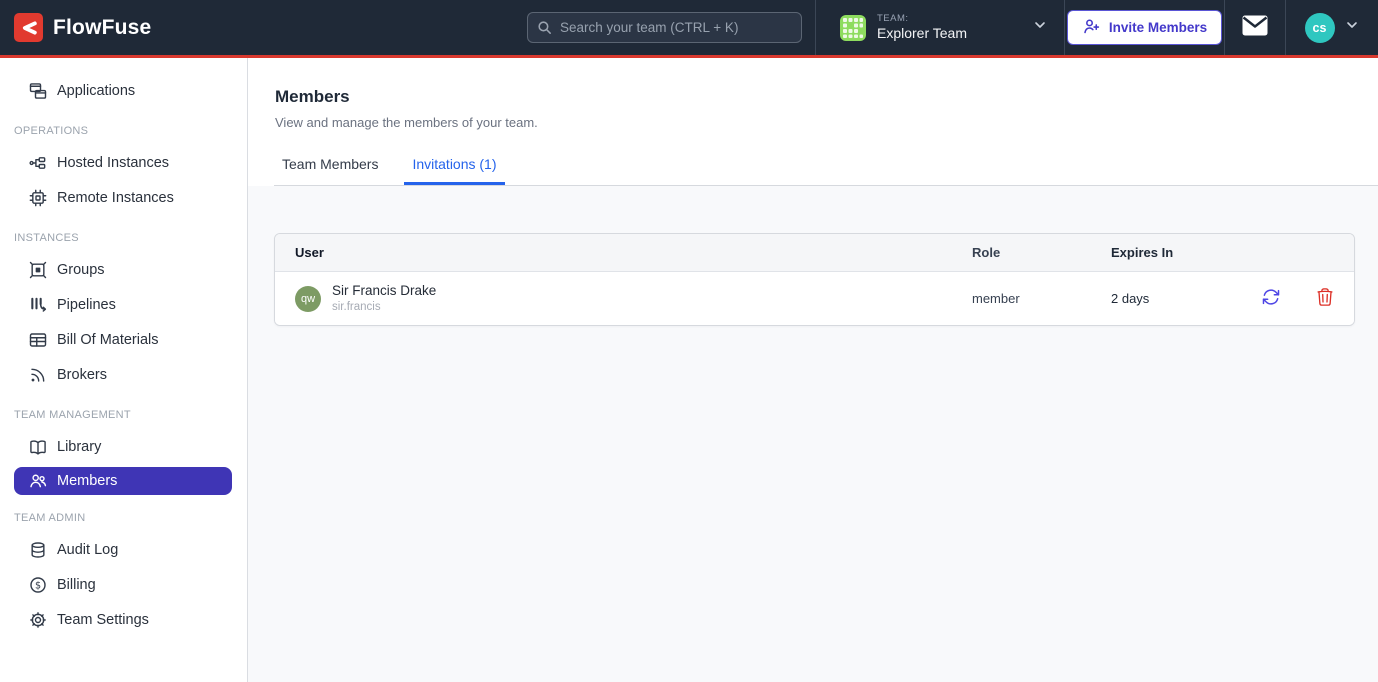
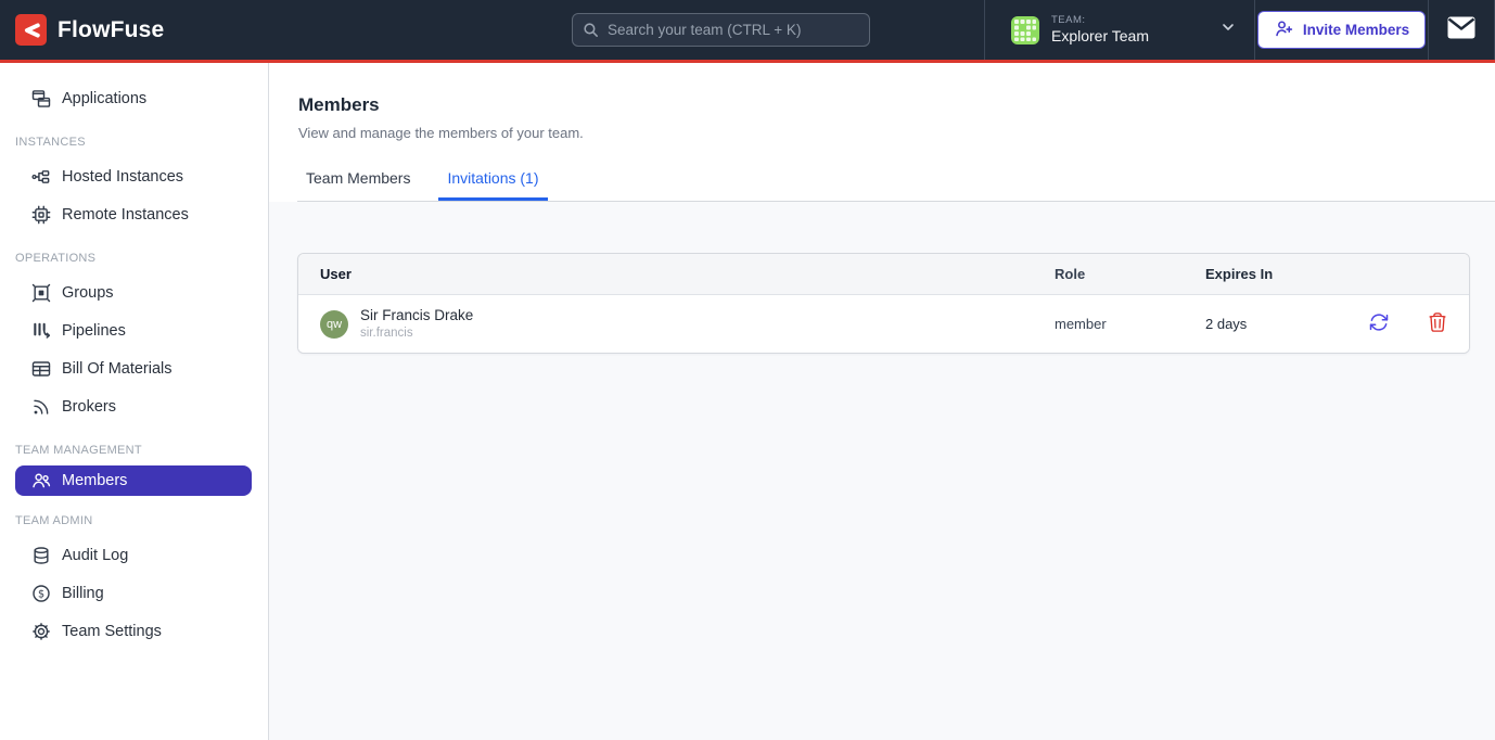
  FlowFuse
  Search your team (CTRL + K)
  TEAM:
  Explorer Team
  Invite Members
- cs
  Applications
- OPERATIONS
+ INSTANCES
  Hosted Instances
  Remote Instances
- INSTANCES
+ OPERATIONS
  Groups
  Pipelines
  Bill Of Materials
  Brokers
  TEAM MANAGEMENT
- Library
  Members
  TEAM ADMIN
  Audit Log
  $
  Billing
  Team Settings
  Members
  View and manage the members of your team.
  Team Members
  Invitations (1)
  User
  Role
  Expires In
  qw
  Sir Francis Drake
  sir.francis
  member
  2 days
